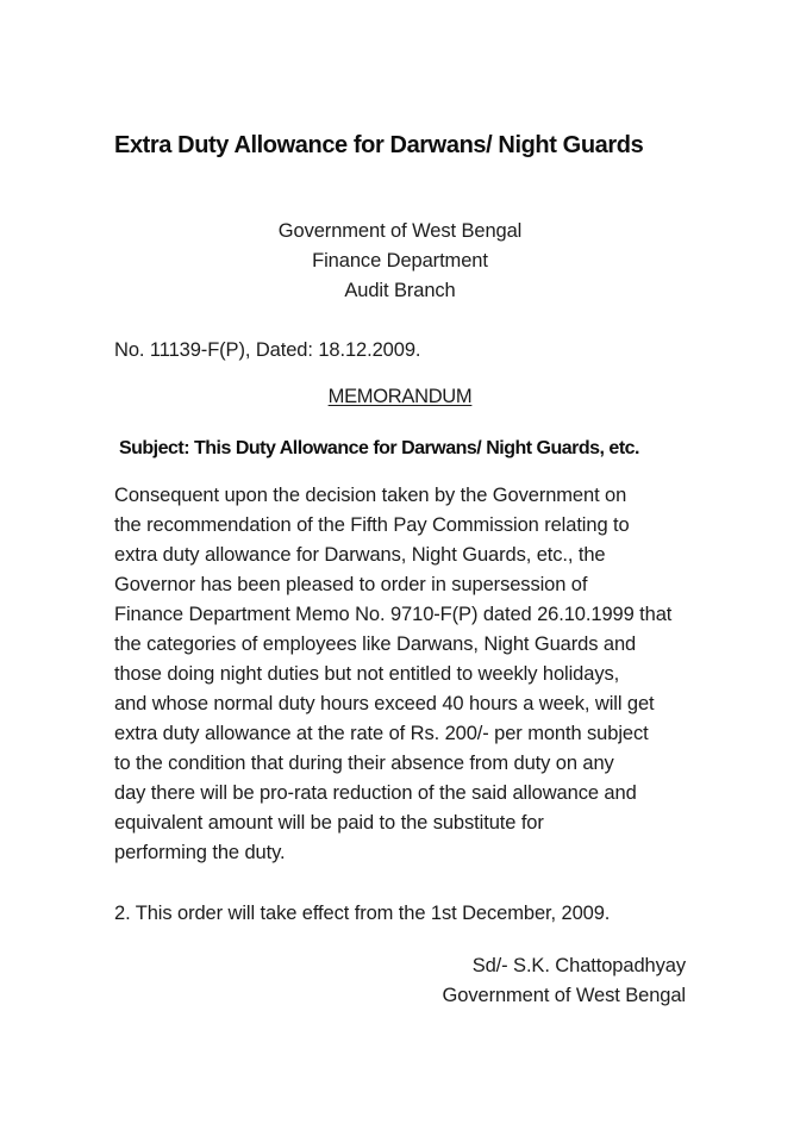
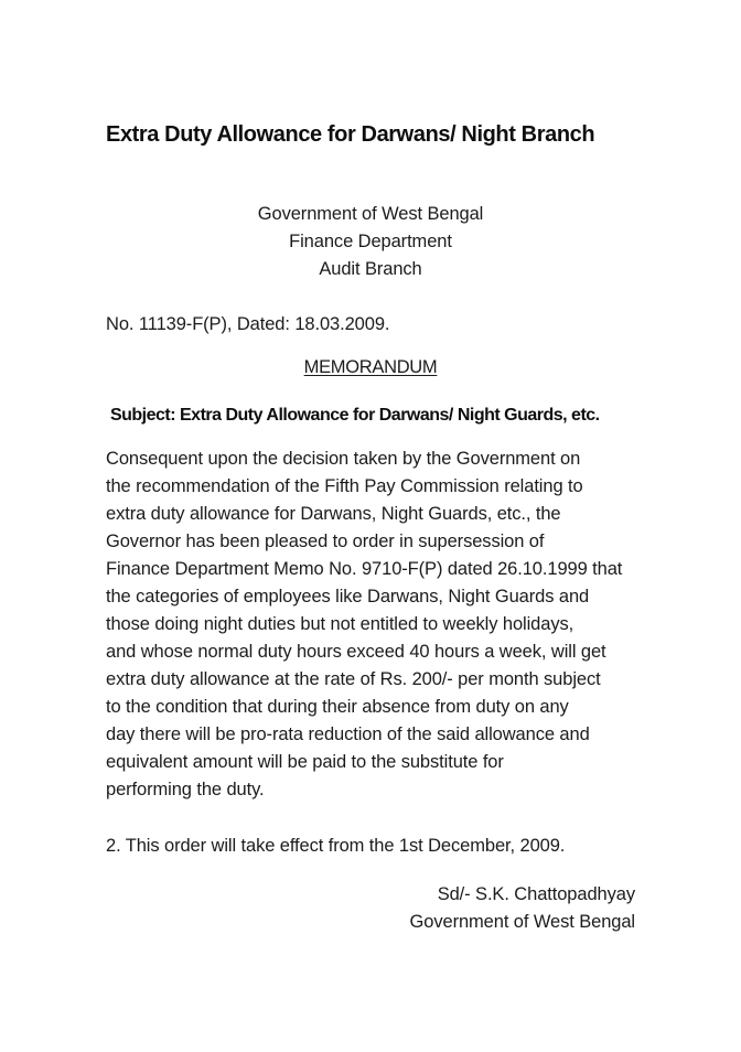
- Extra Duty Allowance for Darwans/ Night Guards
+ Extra Duty Allowance for Darwans/ Night Branch
  Government of West Bengal
  Finance Department
  Audit Branch
- No. 11139-F(P), Dated: 18.12.2009.
+ No. 11139-F(P), Dated: 18.03.2009.
  MEMORANDUM
- Subject: This Duty Allowance for Darwans/ Night Guards, etc.
+ Subject: Extra Duty Allowance for Darwans/ Night Guards, etc.
  Consequent upon the decision taken by the Government on
  the recommendation of the Fifth Pay Commission relating to
  extra duty allowance for Darwans, Night Guards, etc., the
  Governor has been pleased to order in supersession of
  Finance Department Memo No. 9710-F(P) dated 26.10.1999 that
  the categories of employees like Darwans, Night Guards and
  those doing night duties but not entitled to weekly holidays,
  and whose normal duty hours exceed 40 hours a week, will get
  extra duty allowance at the rate of Rs. 200/- per month subject
  to the condition that during their absence from duty on any
  day there will be pro-rata reduction of the said allowance and
  equivalent amount will be paid to the substitute for
  performing the duty.
  2. This order will take effect from the 1st December, 2009.
  Sd/- S.K. Chattopadhyay
  Government of West Bengal
